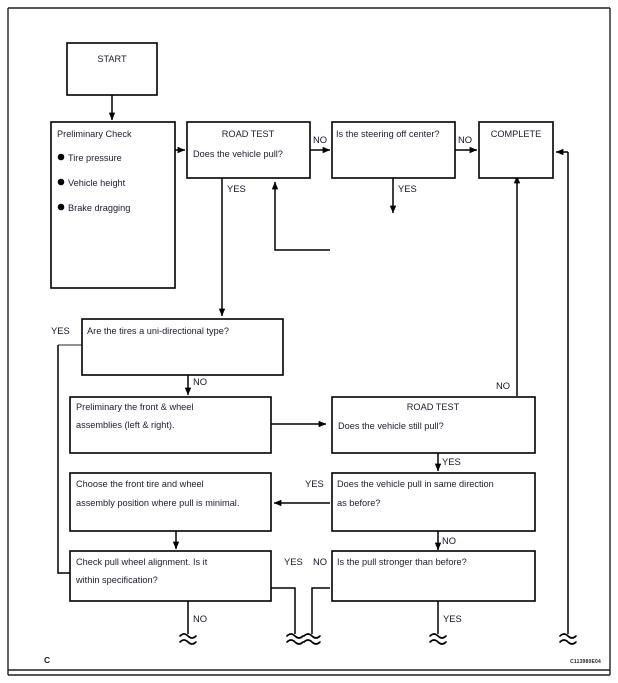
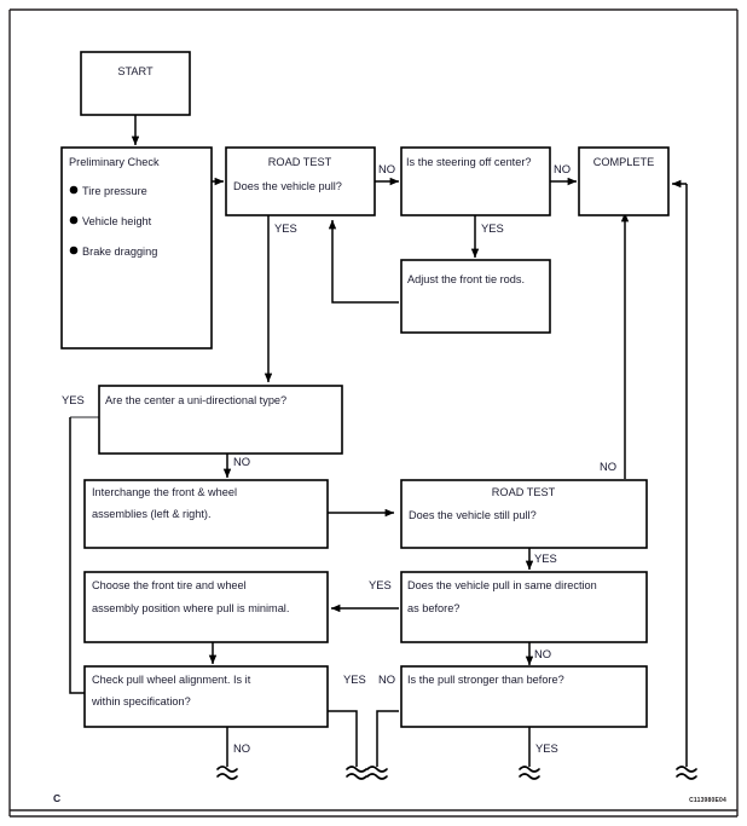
  START
  Preliminary Check
  Tire pressure
  Vehicle height
  Brake dragging
  ROAD TEST
  Does the vehicle pull?
  Is the steering off center?
  COMPLETE
+ Adjust the front tie rods.
- Are the tires a uni-directional type?
+ Are the center a uni-directional type?
- Preliminary the front & wheel
+ Interchange the front & wheel
  assemblies (left & right).
  ROAD TEST
  Does the vehicle still pull?
  Does the vehicle pull in same direction
  as before?
  Choose the front tire and wheel
  assembly position where pull is minimal.
  Check pull wheel alignment. Is it
  within specification?
  Is the pull stronger than before?
  NO
  YES
  NO
  YES
  YES
  NO
  NO
  YES
  YES
  NO
  YES
  NO
  NO
  YES
  C
